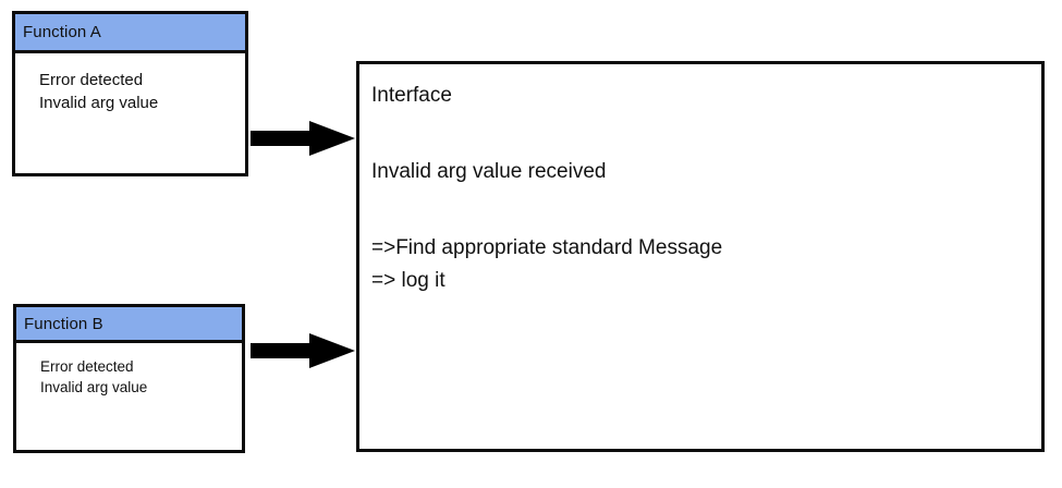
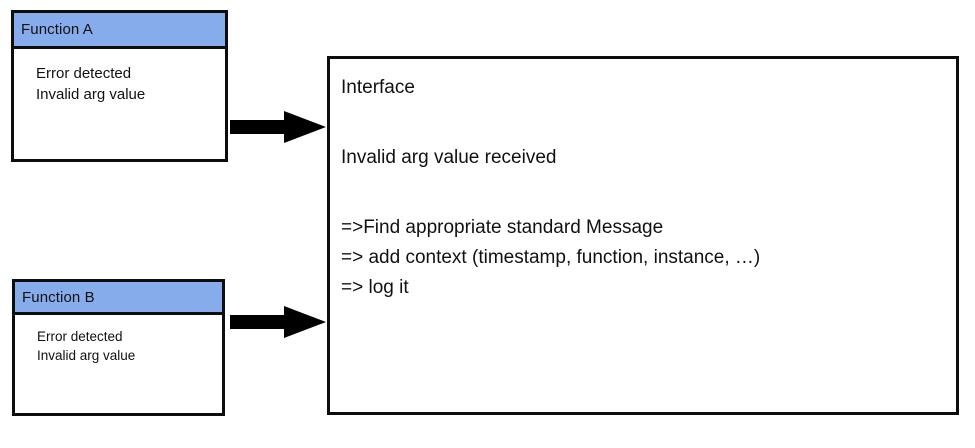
  Function A
  Error detected
  Invalid arg value
  Function B
  Error detected
  Invalid arg value
  Interface
  Invalid arg value received
  =>Find appropriate standard Message
+ => add context (timestamp, function, instance, …)
  => log it
